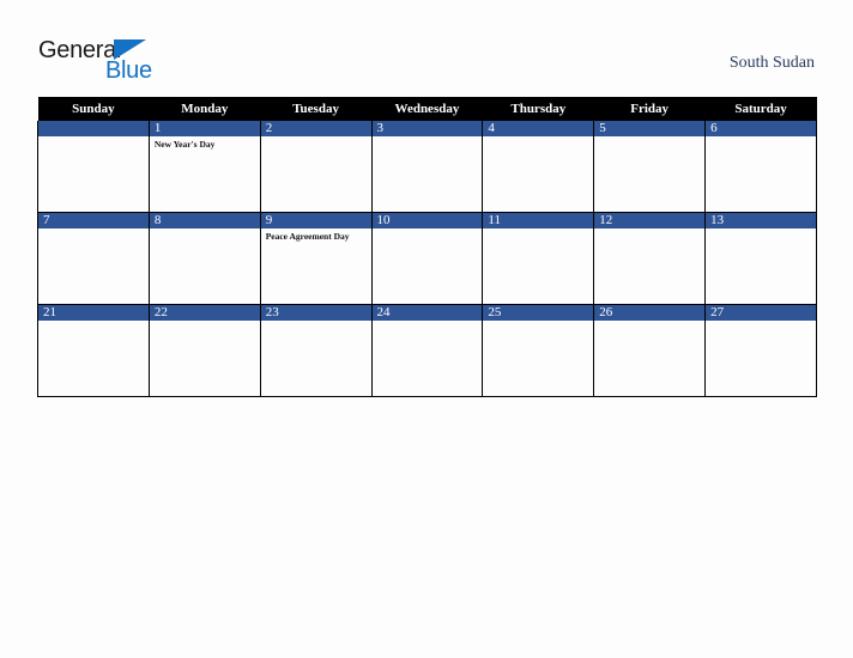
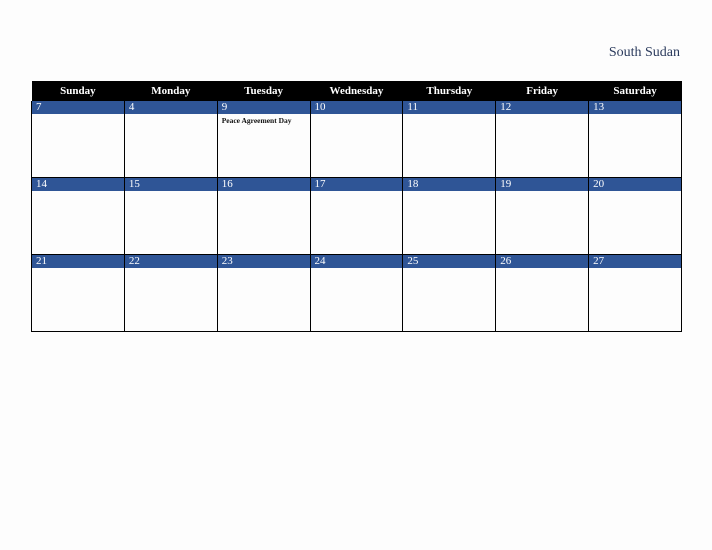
- General
- Blue
  South Sudan
  Sunday	Monday	Tuesday	Wednesday	Thursday	Friday	Saturday
- 	1New Year's Day	2	3	4	5	6
- 7	8	9Peace Agreement Day	10	11	12	13
+ 7	4	9Peace Agreement Day	10	11	12	13
+ 14	15	16	17	18	19	20
  21	22	23	24	25	26	27
